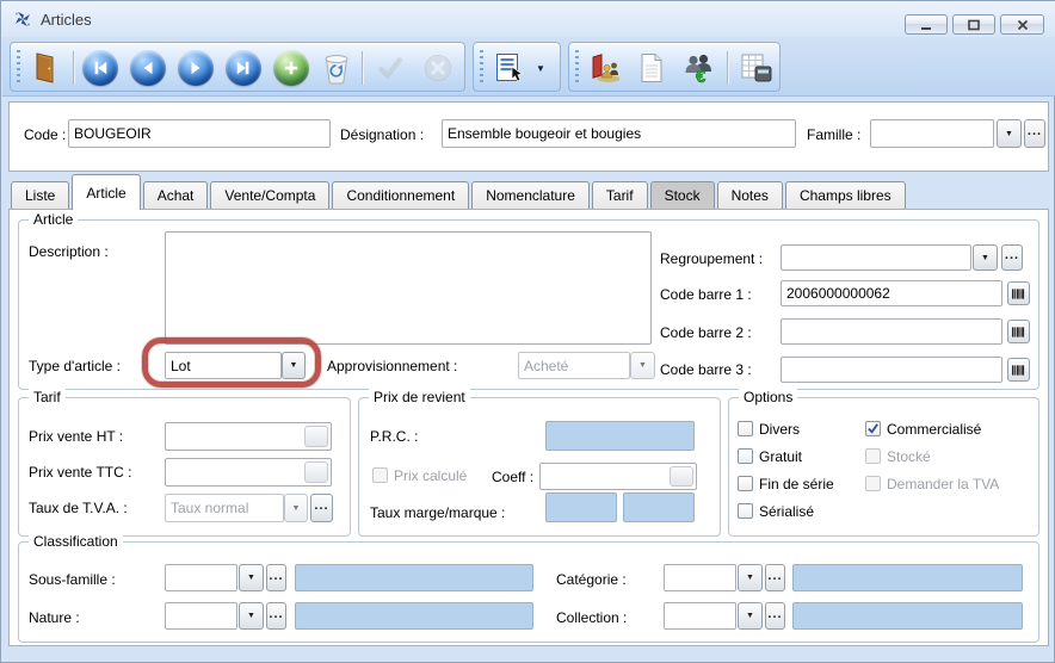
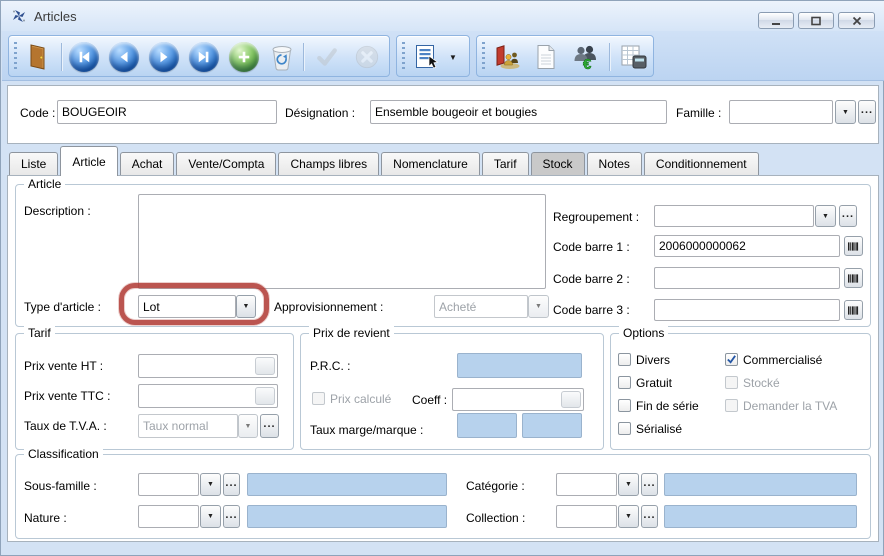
  Articles
  ▼
  €
  Code :
  BOUGEOIR
  Désignation :
  Ensemble bougeoir et bougies
  Famille :
  ...
  Liste
  Article
  Achat
  Vente/Compta
- Conditionnement
+ Champs libres
  Nomenclature
  Tarif
  Stock
  Notes
- Champs libres
+ Conditionnement
  Article
  Description :
  Type d'article :
  Lot
  Approvisionnement :
  Acheté
  Regroupement :
  ...
  Code barre 1 :
  2006000000062
  Code barre 2 :
  Code barre 3 :
  Tarif
  Prix vente HT :
  Prix vente TTC :
  Taux de T.V.A. :
  Taux normal
  ...
  Prix de revient
  P.R.C. :
  Prix calculé
  Coeff :
  Taux marge/marque :
  Options
  Divers
  Gratuit
  Fin de série
  Sérialisé
  Commercialisé
  Stocké
  Demander la TVA
  Classification
  Sous-famille :
  ...
  Nature :
  ...
  Catégorie :
  ...
  Collection :
  ...
